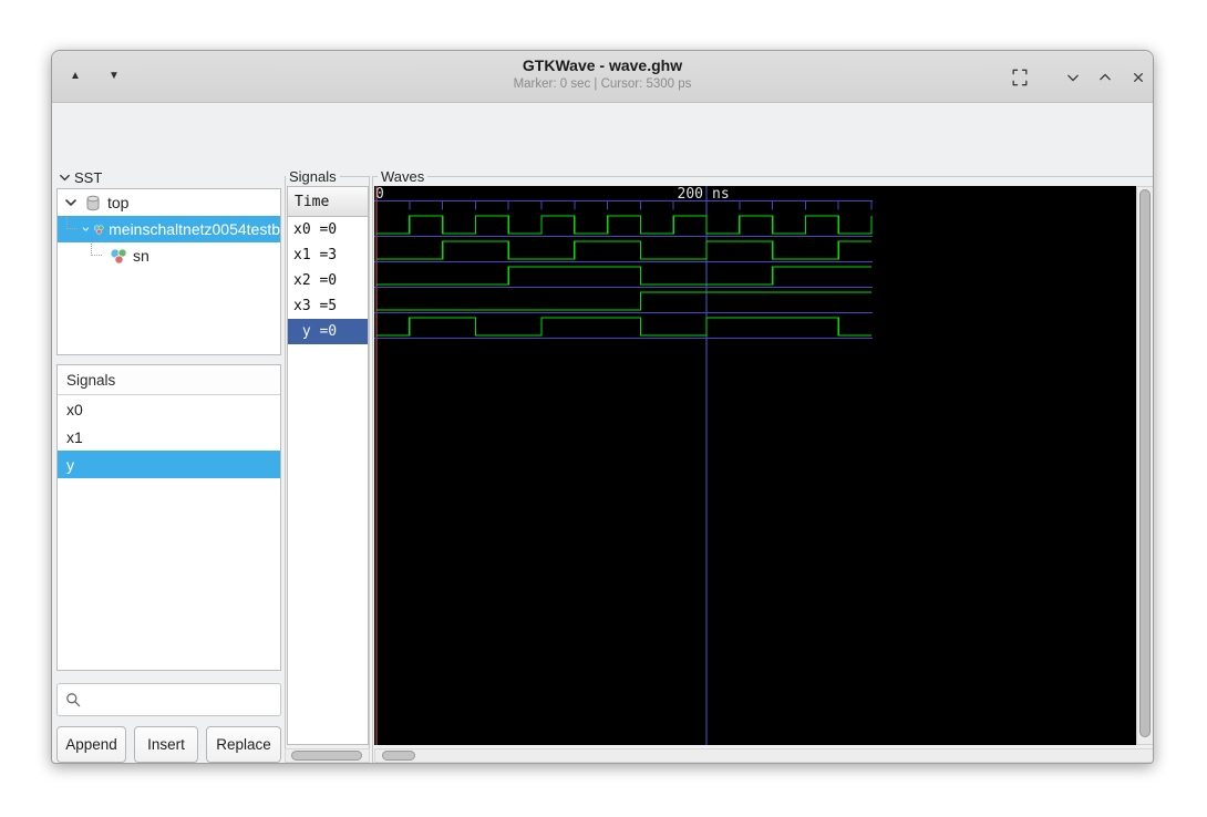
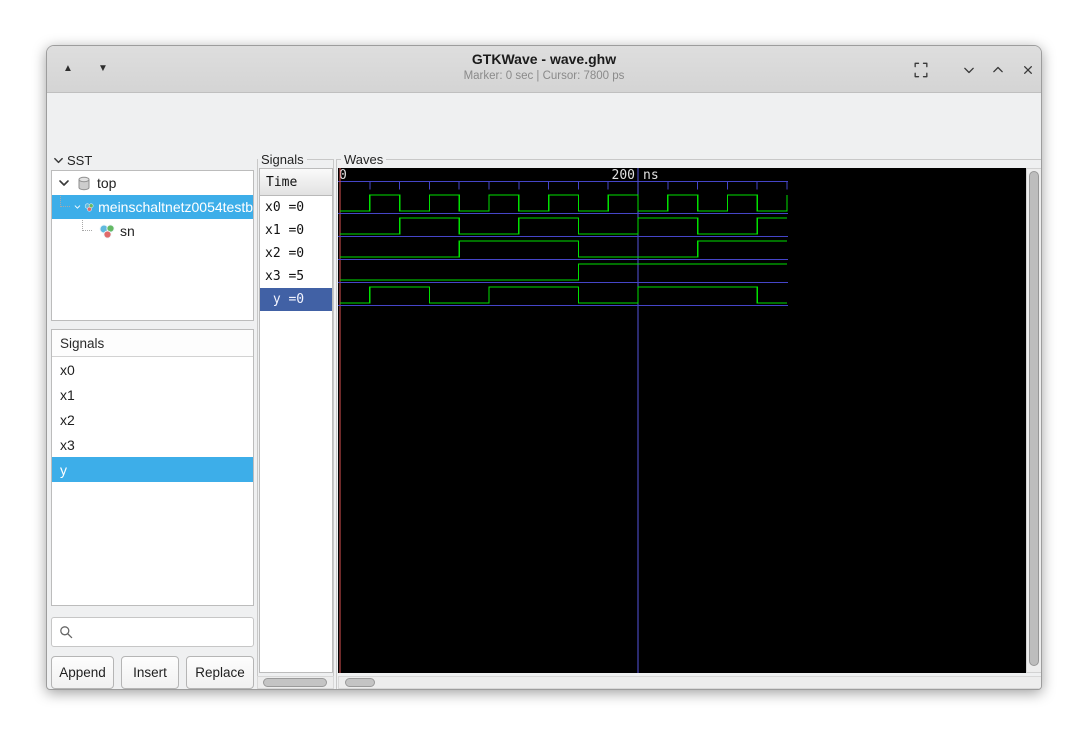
  ▲
  ▼
  GTKWave - wave.ghw
- Marker: 0 sec | Cursor: 5300 ps
+ Marker: 0 sec | Cursor: 7800 ps
  SST
  top
  meinschaltnetz0054testb
  sn
  Signals
  x0
  x1
+ x2
+ x3
  y
  Append
  Insert
  Replace
  Signals
  Time
  x0 =0
- x1 =3
+ x1 =0
  x2 =0
  x3 =5
  y =0
  Waves
  0
  200
  ns
